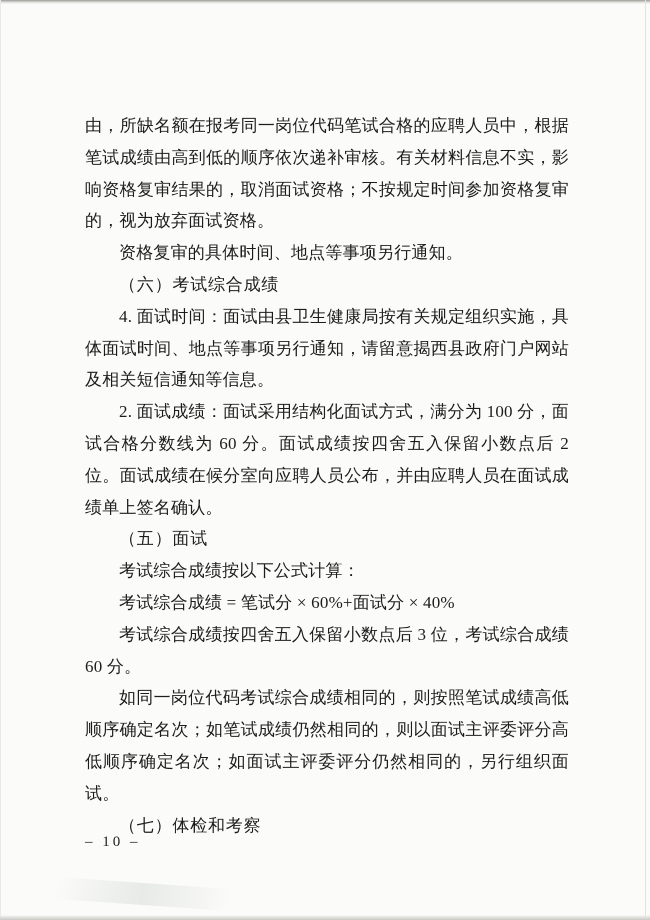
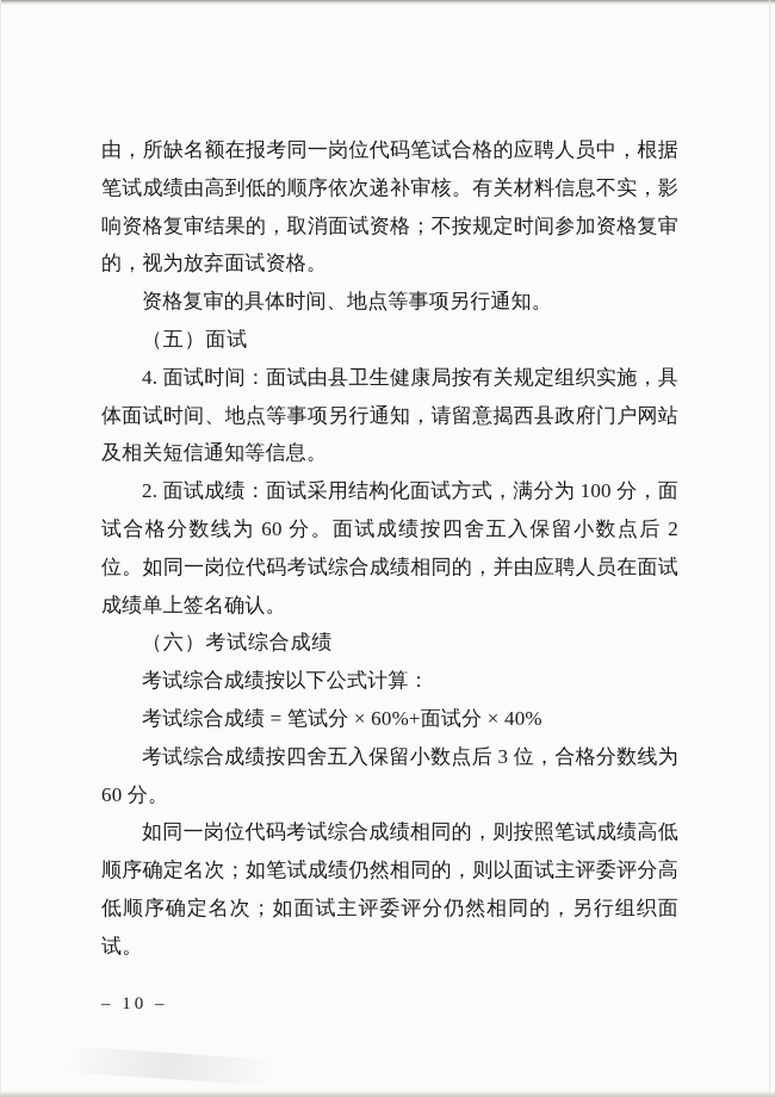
  由，所缺名额在报考同一岗位代码笔试合格的应聘人员中，根据笔试成绩由高到低的顺序依次递补审核。有关材料信息不实，影响资格复审结果的，取消面试资格；不按规定时间参加资格复审的，视为放弃面试资格。
  资格复审的具体时间、地点等事项另行通知。
- （六）考试综合成绩
+ （五）面试
  4. 面试时间：面试由县卫生健康局按有关规定组织实施，具体面试时间、地点等事项另行通知，请留意揭西县政府门户网站及相关短信通知等信息。
- 2. 面试成绩：面试采用结构化面试方式，满分为 100 分，面试合格分数线为 60 分。面试成绩按四舍五入保留小数点后 2 位。面试成绩在候分室向应聘人员公布，并由应聘人员在面试成绩单上签名确认。
+ 2. 面试成绩：面试采用结构化面试方式，满分为 100 分，面试合格分数线为 60 分。面试成绩按四舍五入保留小数点后 2 位。如同一岗位代码考试综合成绩相同的，并由应聘人员在面试成绩单上签名确认。
- （五）面试
+ （六）考试综合成绩
  考试综合成绩按以下公式计算：
  考试综合成绩 = 笔试分 × 60%+面试分 × 40%
- 考试综合成绩按四舍五入保留小数点后 3 位，考试综合成绩 60 分。
+ 考试综合成绩按四舍五入保留小数点后 3 位，合格分数线为 60 分。
  如同一岗位代码考试综合成绩相同的，则按照笔试成绩高低顺序确定名次；如笔试成绩仍然相同的，则以面试主评委评分高低顺序确定名次；如面试主评委评分仍然相同的，另行组织面试。
- （七）体检和考察
  – 10 –
